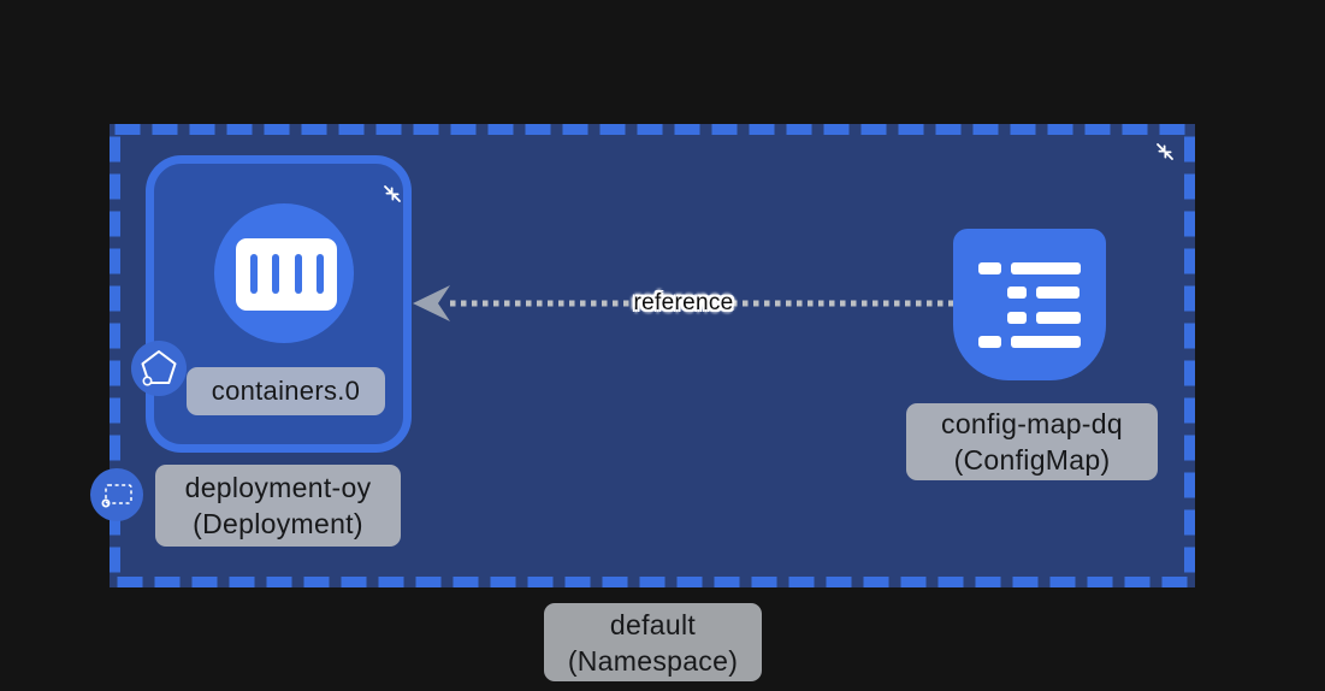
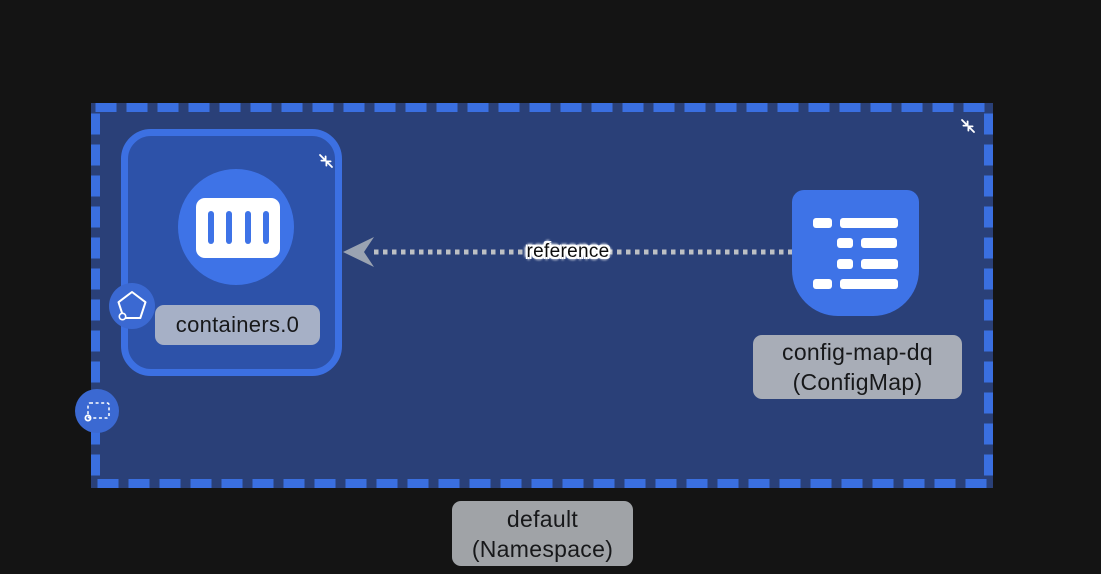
  reference
  containers.0
- deployment-oy
- (Deployment)
  config-map-dq
  (ConfigMap)
  default
  (Namespace)
